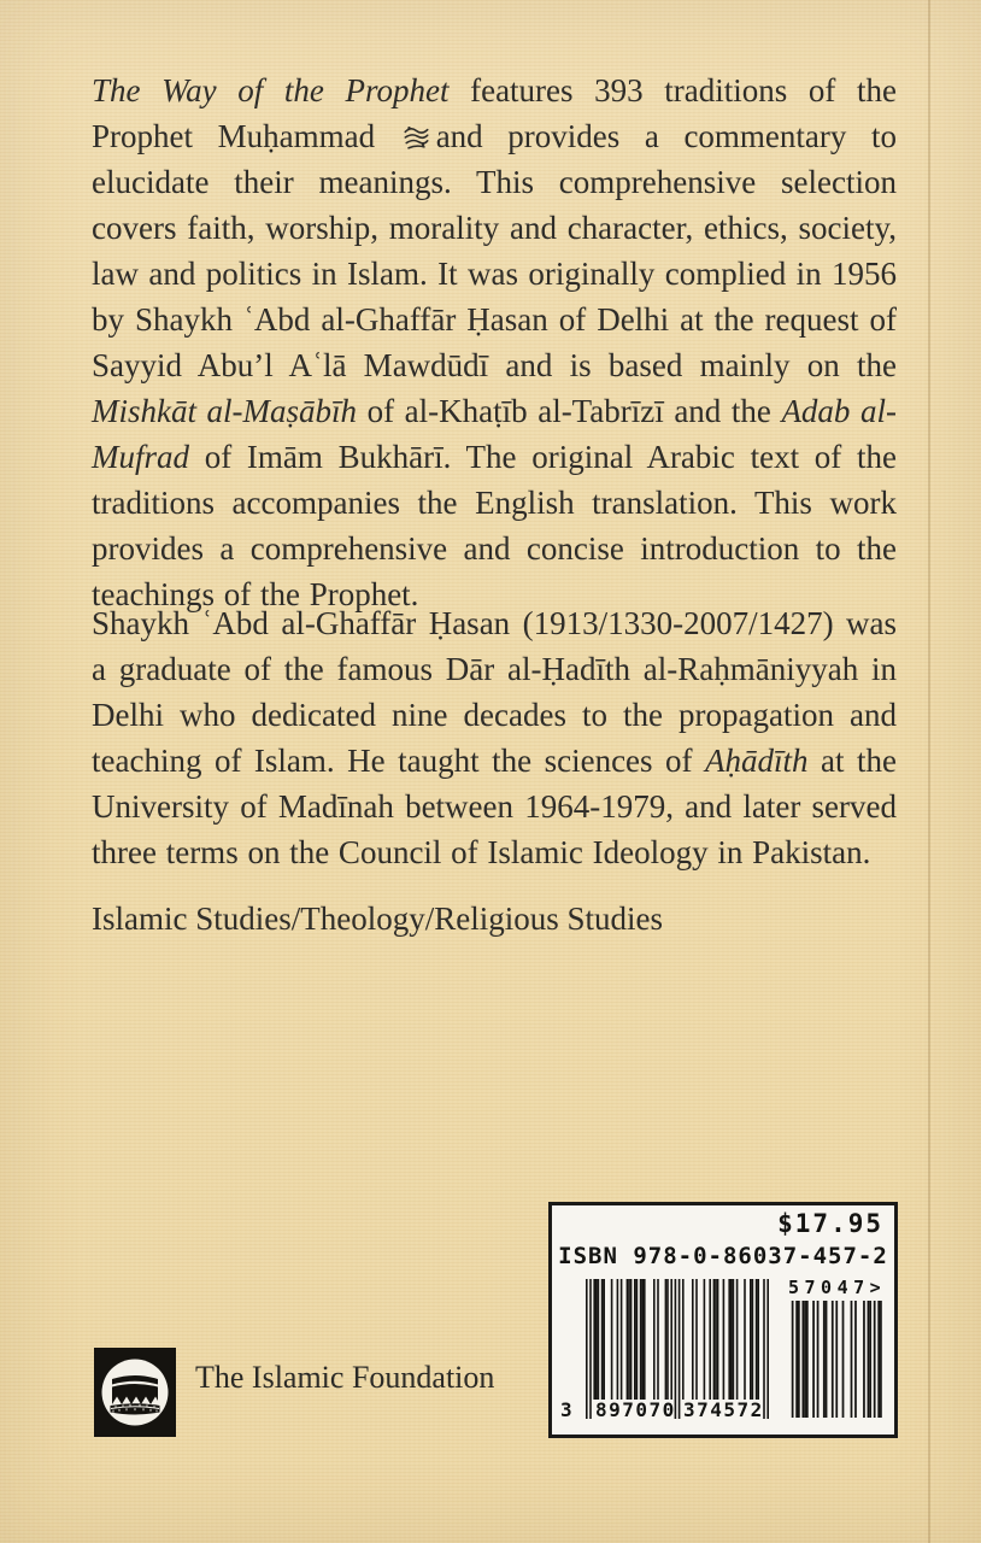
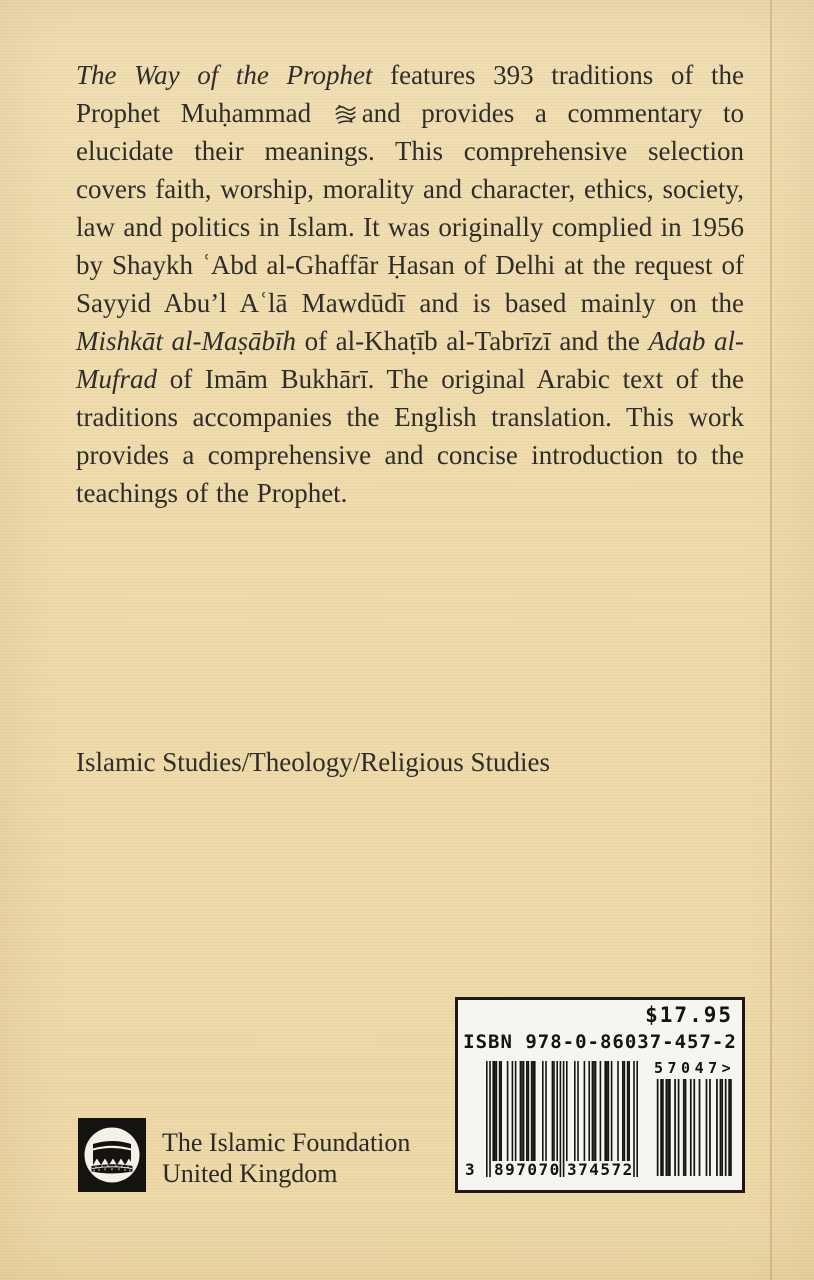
  The Way of the Prophet features 393 traditions of the Prophet Muḥammad and provides a commentary to elucidate their meanings. This comprehensive selection covers faith, worship, morality and character, ethics, society, law and politics in Islam. It was originally complied in 1956 by Shaykh ʿAbd al-Ghaffār Ḥasan of Delhi at the request of Sayyid Abu’l Aʿlā Mawdūdī and is based mainly on the Mishkāt al-Maṣābīh of al-Khaṭīb al-Tabrīzī and the Adab al-Mufrad of Imām Bukhārī. The original Arabic text of the traditions accompanies the English translation. This work provides a comprehensive and concise introduction to the teachings of the Prophet.
- Shaykh ʿAbd al-Ghaffār Ḥasan (1913/1330-2007/1427) was a graduate of the famous Dār al-Ḥadīth al-Raḥmāniyyah in Delhi who dedicated nine decades to the propagation and teaching of Islam. He taught the sciences of Aḥādīth at the University of Madīnah between 1964-1979, and later served three terms on the Council of Islamic Ideology in Pakistan.
  Islamic Studies/Theology/Religious Studies
  $17.95
  ISBN 978-0-86037-457-2
  57047>
  3
  897070
  374572
  The Islamic Foundation
+ United Kingdom
